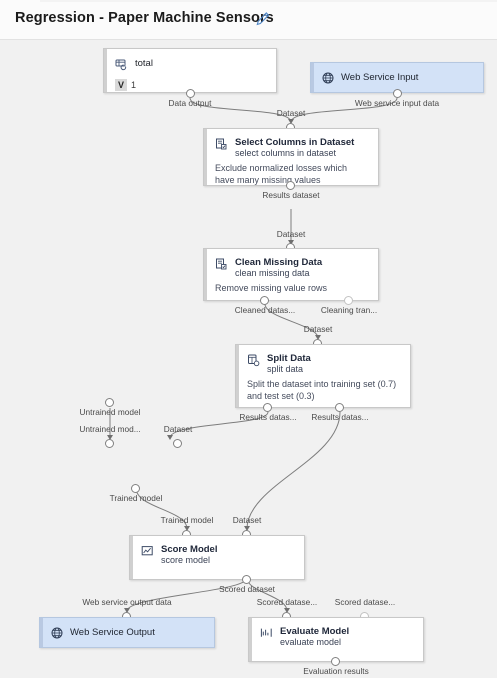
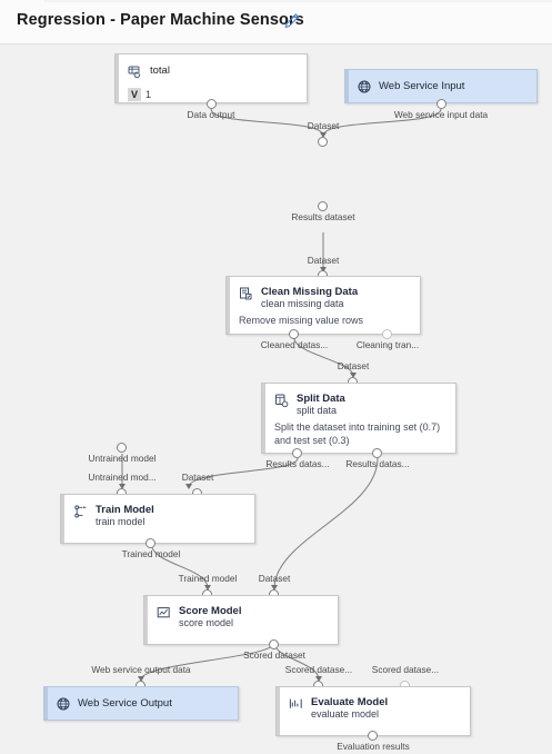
  Regression - Paper Machine Sensors
  total
  V
  1
  Data output
  Web Service Input
  Web service input data
  Dataset
- Select Columns in Dataset
- select columns in dataset
- Exclude normalized losses which have many missing values
  Results dataset
  Dataset
  Clean Missing Data
  clean missing data
  Remove missing value rows
  Cleaned datas...
  Cleaning tran...
  Dataset
  Split Data
  split data
  Split the dataset into training set (0.7) and test set (0.3)
  Results datas...
  Results datas...
  Untrained model
  Untrained mod...
  Dataset
+ Train Model
+ train model
  Trained model
  Trained model
  Dataset
  Score Model
  score model
  Scored dataset
  Web service output data
  Web Service Output
  Scored datase...
  Scored datase...
  Evaluate Model
  evaluate model
  Evaluation results
